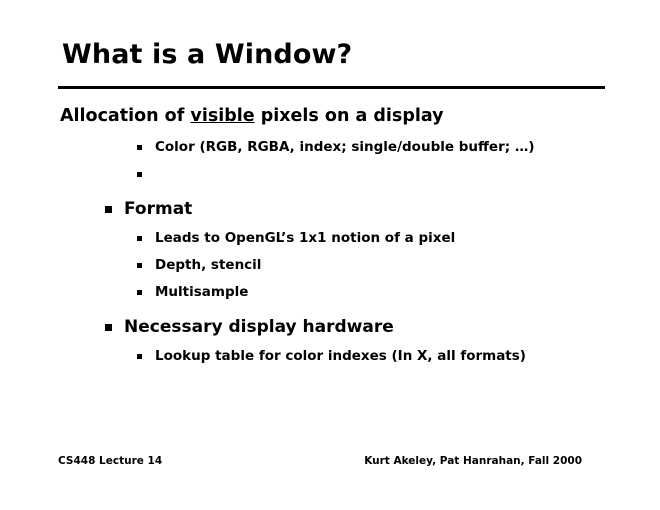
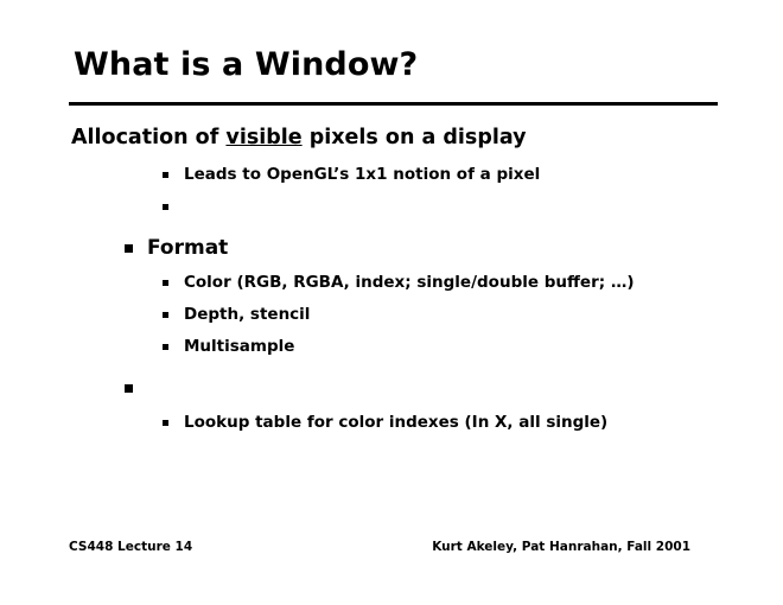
  What is a Window?
  Allocation of visible pixels on a display
- Color (RGB, RGBA, index; single/double buffer; …)
+ Leads to OpenGL’s 1x1 notion of a pixel
  Format
- Leads to OpenGL’s 1x1 notion of a pixel
+ Color (RGB, RGBA, index; single/double buffer; …)
  Depth, stencil
  Multisample
- Necessary display hardware
- Lookup table for color indexes (In X, all formats)
+ Lookup table for color indexes (In X, all single)
  CS448 Lecture 14
- Kurt Akeley, Pat Hanrahan, Fall 2000
+ Kurt Akeley, Pat Hanrahan, Fall 2001
